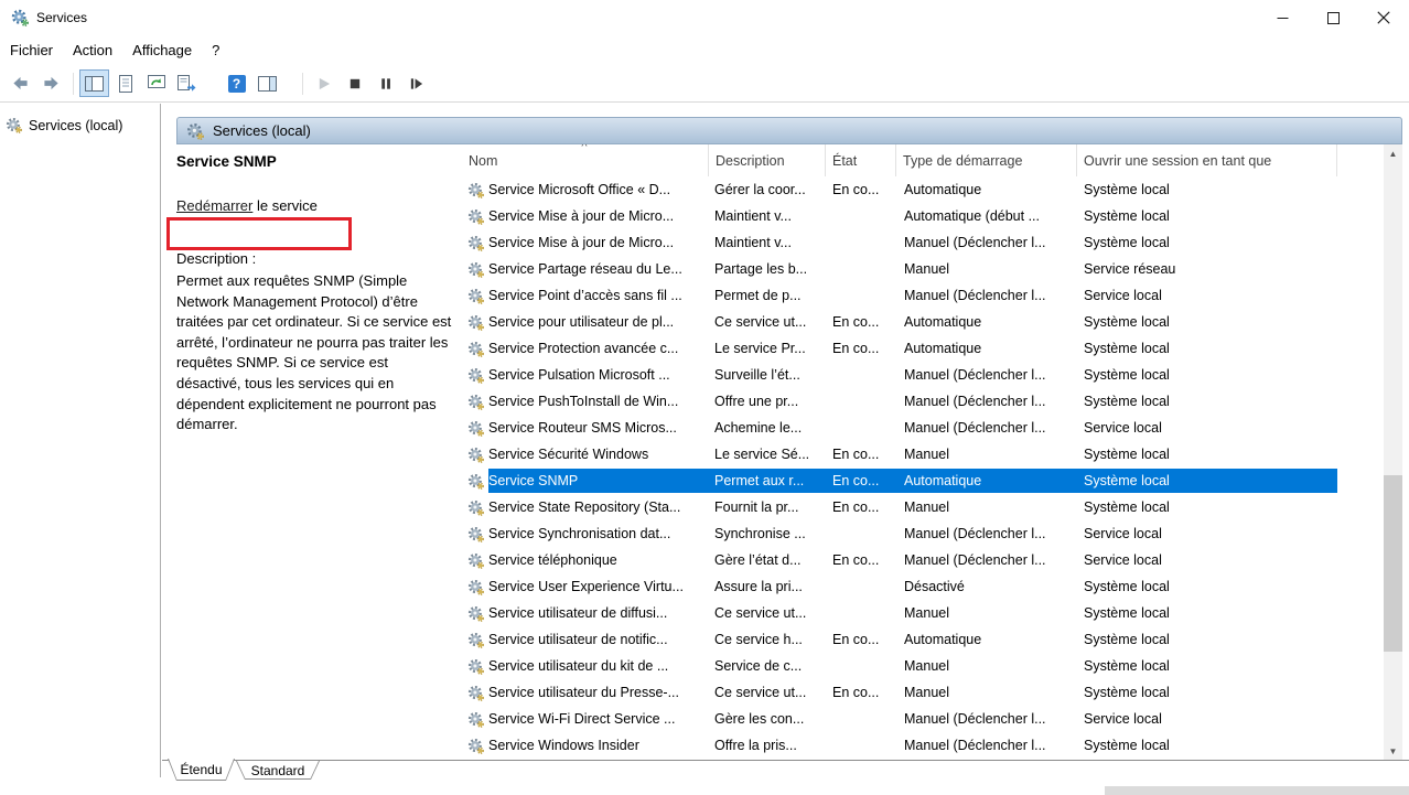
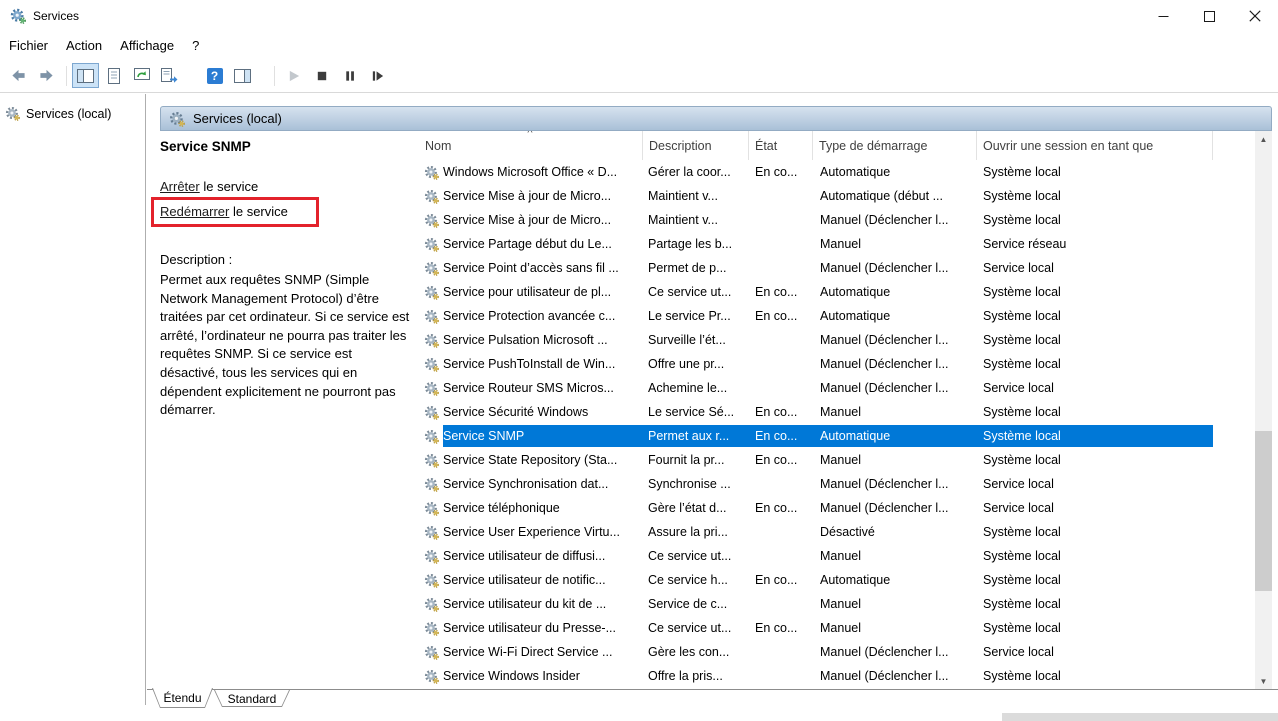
  Services
  Fichier
  Action
  Affichage
  ?
  ?
  Services (local)
  Services (local)
  Service SNMP
+ Arrêter le service
  Redémarrer le service
  Description :
  Permet aux requêtes SNMP (Simple Network Management Protocol) d’être traitées par cet ordinateur. Si ce service est arrêté, l’ordinateur ne pourra pas traiter les requêtes SNMP. Si ce service est désactivé, tous les services qui en dépendent explicitement ne pourront pas démarrer.
  ^
  Nom
  Description
  État
  Type de démarrage
  Ouvrir une session en tant que
- Service Microsoft Office « D...
+ Windows Microsoft Office « D...
  Gérer la coor...
  En co...
  Automatique
  Système local
  Service Mise à jour de Micro...
  Maintient v...
  Automatique (début ...
  Système local
  Service Mise à jour de Micro...
  Maintient v...
  Manuel (Déclencher l...
  Système local
- Service Partage réseau du Le...
+ Service Partage début du Le...
  Partage les b...
  Manuel
  Service réseau
  Service Point d’accès sans fil ...
  Permet de p...
  Manuel (Déclencher l...
  Service local
  Service pour utilisateur de pl...
  Ce service ut...
  En co...
  Automatique
  Système local
  Service Protection avancée c...
  Le service Pr...
  En co...
  Automatique
  Système local
  Service Pulsation Microsoft ...
  Surveille l’ét...
  Manuel (Déclencher l...
  Système local
  Service PushToInstall de Win...
  Offre une pr...
  Manuel (Déclencher l...
  Système local
  Service Routeur SMS Micros...
  Achemine le...
  Manuel (Déclencher l...
  Service local
  Service Sécurité Windows
  Le service Sé...
  En co...
  Manuel
  Système local
  Service SNMP
  Permet aux r...
  En co...
  Automatique
  Système local
  Service State Repository (Sta...
  Fournit la pr...
  En co...
  Manuel
  Système local
  Service Synchronisation dat...
  Synchronise ...
  Manuel (Déclencher l...
  Service local
  Service téléphonique
  Gère l’état d...
  En co...
  Manuel (Déclencher l...
  Service local
  Service User Experience Virtu...
  Assure la pri...
  Désactivé
  Système local
  Service utilisateur de diffusi...
  Ce service ut...
  Manuel
  Système local
  Service utilisateur de notific...
  Ce service h...
  En co...
  Automatique
  Système local
  Service utilisateur du kit de ...
  Service de c...
  Manuel
  Système local
  Service utilisateur du Presse-...
  Ce service ut...
  En co...
  Manuel
  Système local
  Service Wi-Fi Direct Service ...
  Gère les con...
  Manuel (Déclencher l...
  Service local
  Service Windows Insider
  Offre la pris...
  Manuel (Déclencher l...
  Système local
  ▲
  ▼
  Étendu
  Standard
